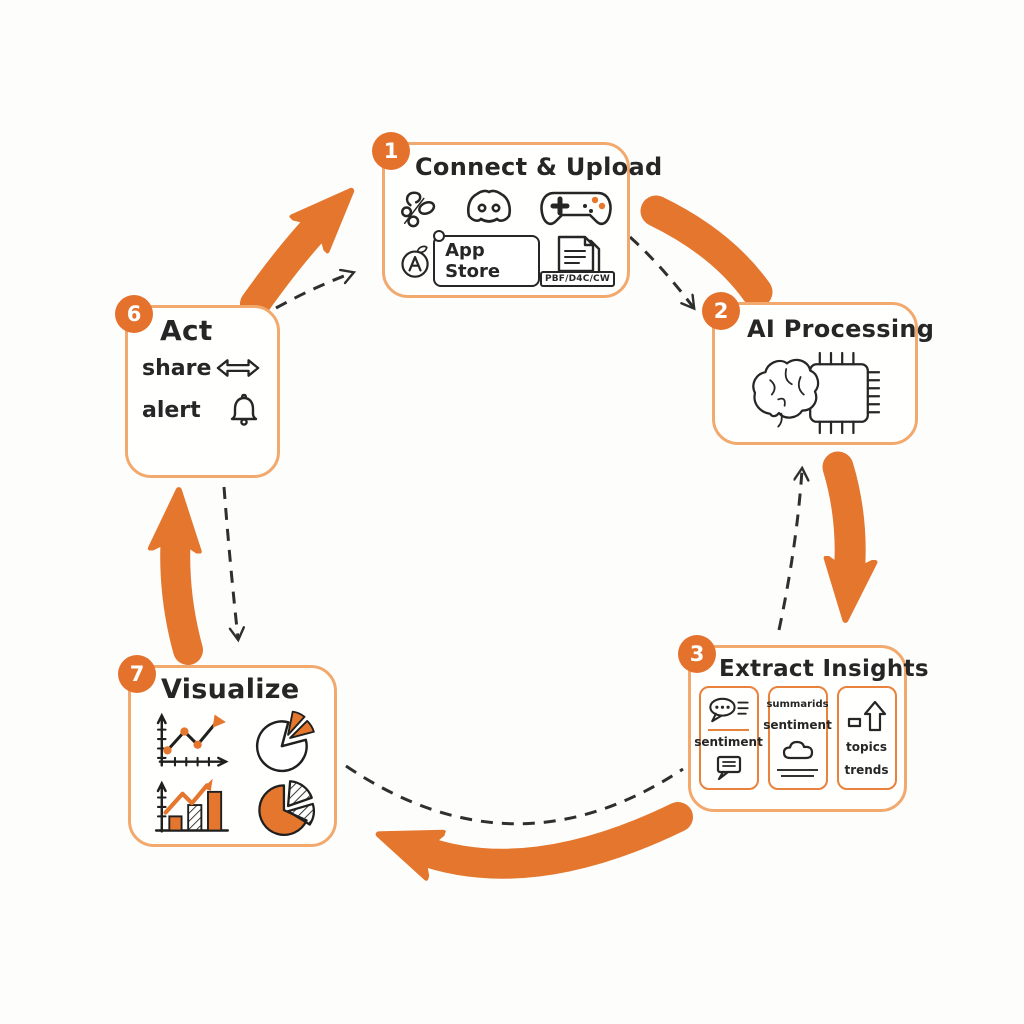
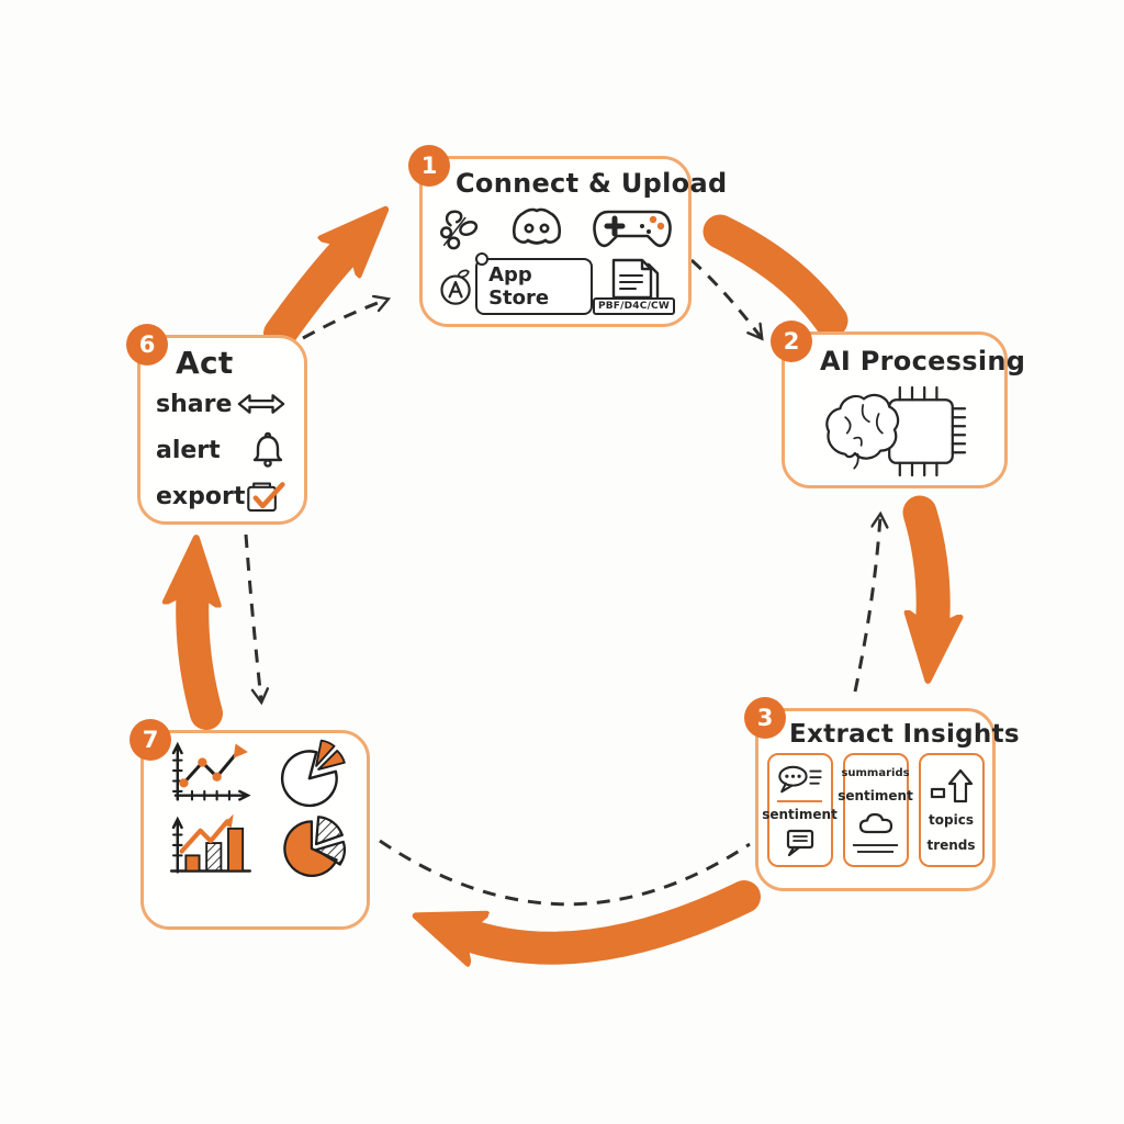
  1
  Connect & Upload
  App Store
  PBF/D4C/CW
  2
  AI Processing
  3
  Extract Insights
  sentiment
  summarids
  sentiment
  topics
  trends
  7
- Visualize
  6
  Act
  share
  alert
+ export
